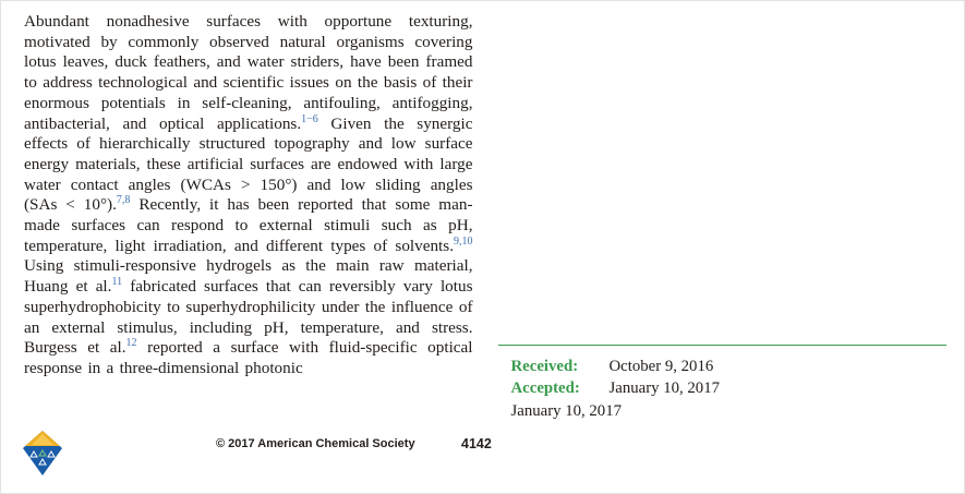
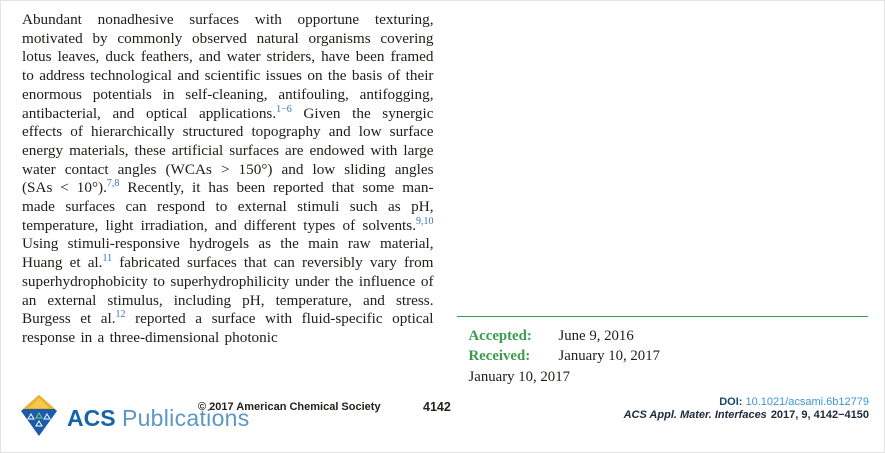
- Abundant nonadhesive surfaces with opportune texturing, motivated by commonly observed natural organisms covering lotus leaves, duck feathers, and water striders, have been framed to address technological and scientific issues on the basis of their enormous potentials in self-cleaning, antifouling, antifogging, antibacterial, and optical applications.1−6 Given the synergic effects of hierarchically structured topography and low surface energy materials, these artificial surfaces are endowed with large water contact angles (WCAs > 150°) and low sliding angles (SAs < 10°).7,8 Recently, it has been reported that some man-made surfaces can respond to external stimuli such as pH, temperature, light irradiation, and different types of solvents.9,10 Using stimuli-responsive hydrogels as the main raw material, Huang et al.11 fabricated surfaces that can reversibly vary lotus superhydrophobicity to superhydrophilicity under the influence of an external stimulus, including pH, temperature, and stress. Burgess et al.12 reported a surface with fluid-specific optical response in a three-dimensional photonic
+ Abundant nonadhesive surfaces with opportune texturing, motivated by commonly observed natural organisms covering lotus leaves, duck feathers, and water striders, have been framed to address technological and scientific issues on the basis of their enormous potentials in self-cleaning, antifouling, antifogging, antibacterial, and optical applications.1−6 Given the synergic effects of hierarchically structured topography and low surface energy materials, these artificial surfaces are endowed with large water contact angles (WCAs > 150°) and low sliding angles (SAs < 10°).7,8 Recently, it has been reported that some man-made surfaces can respond to external stimuli such as pH, temperature, light irradiation, and different types of solvents.9,10 Using stimuli-responsive hydrogels as the main raw material, Huang et al.11 fabricated surfaces that can reversibly vary from superhydrophobicity to superhydrophilicity under the influence of an external stimulus, including pH, temperature, and stress. Burgess et al.12 reported a surface with fluid-specific optical response in a three-dimensional photonic
- Received:
+ Accepted:
- October 9, 2016
+ June 9, 2016
- Accepted:
+ Received:
  January 10, 2017
  January 10, 2017
+ ACS Publications
  © 2017 American Chemical Society
  4142
+ DOI: 10.1021/acsami.6b12779
+ ACS Appl. Mater. Interfaces 2017, 9, 4142−4150
